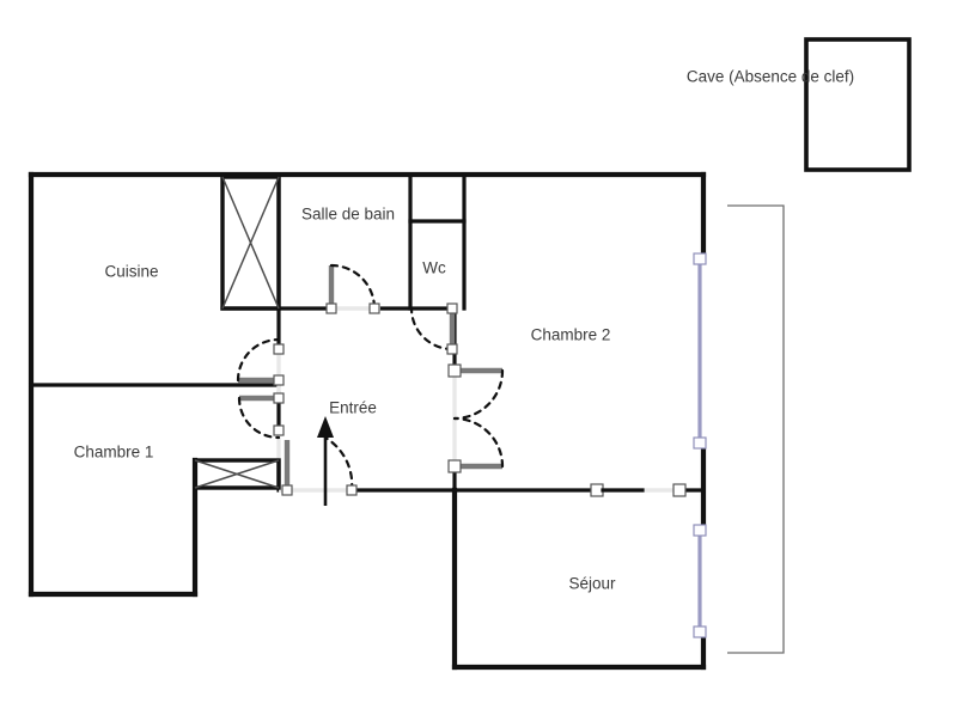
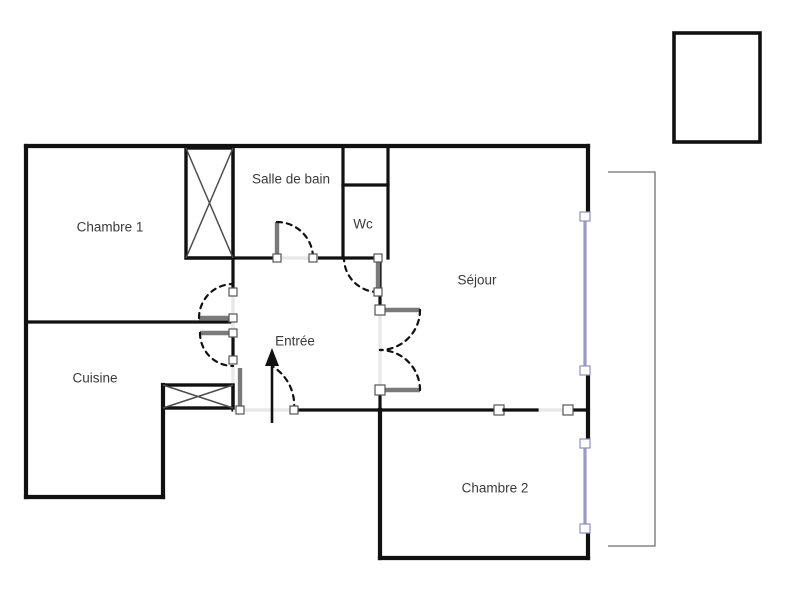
- Cuisine
+ Chambre 1
  Salle de bain
  Wc
- Chambre 2
+ Séjour
- Chambre 1
+ Cuisine
- Séjour
+ Chambre 2
  Entrée
- Cave (Absence de clef)
